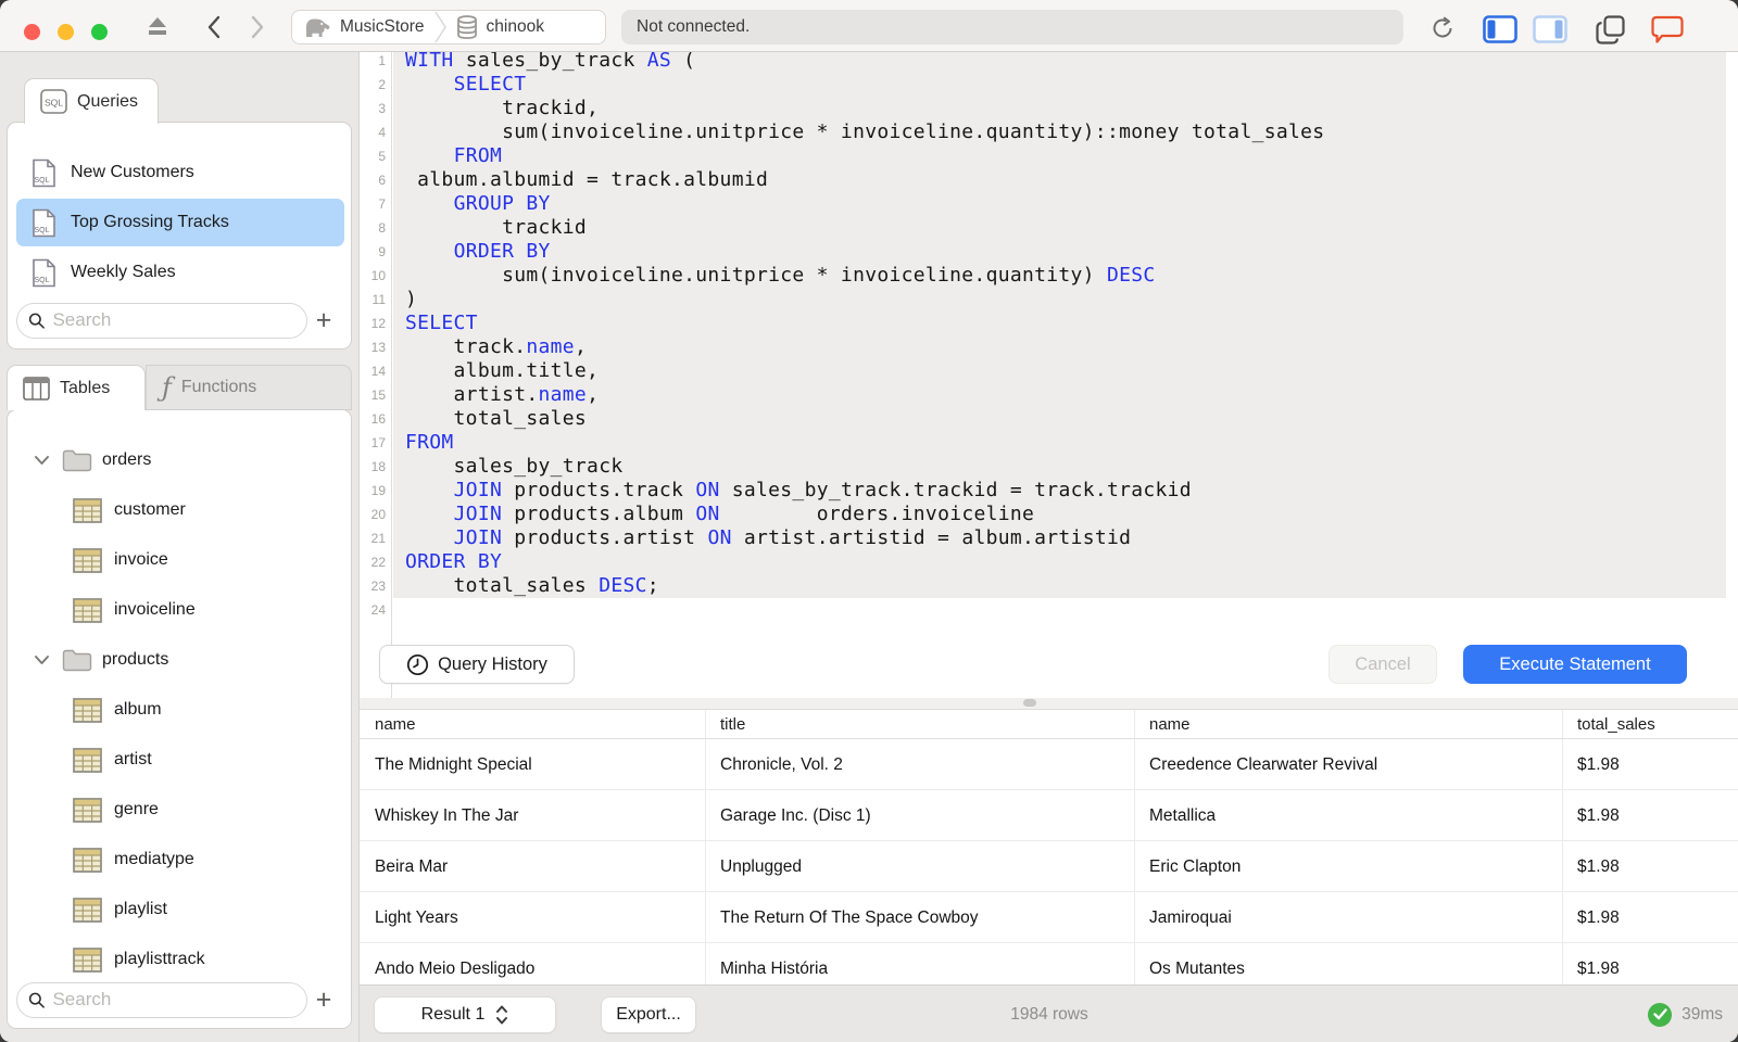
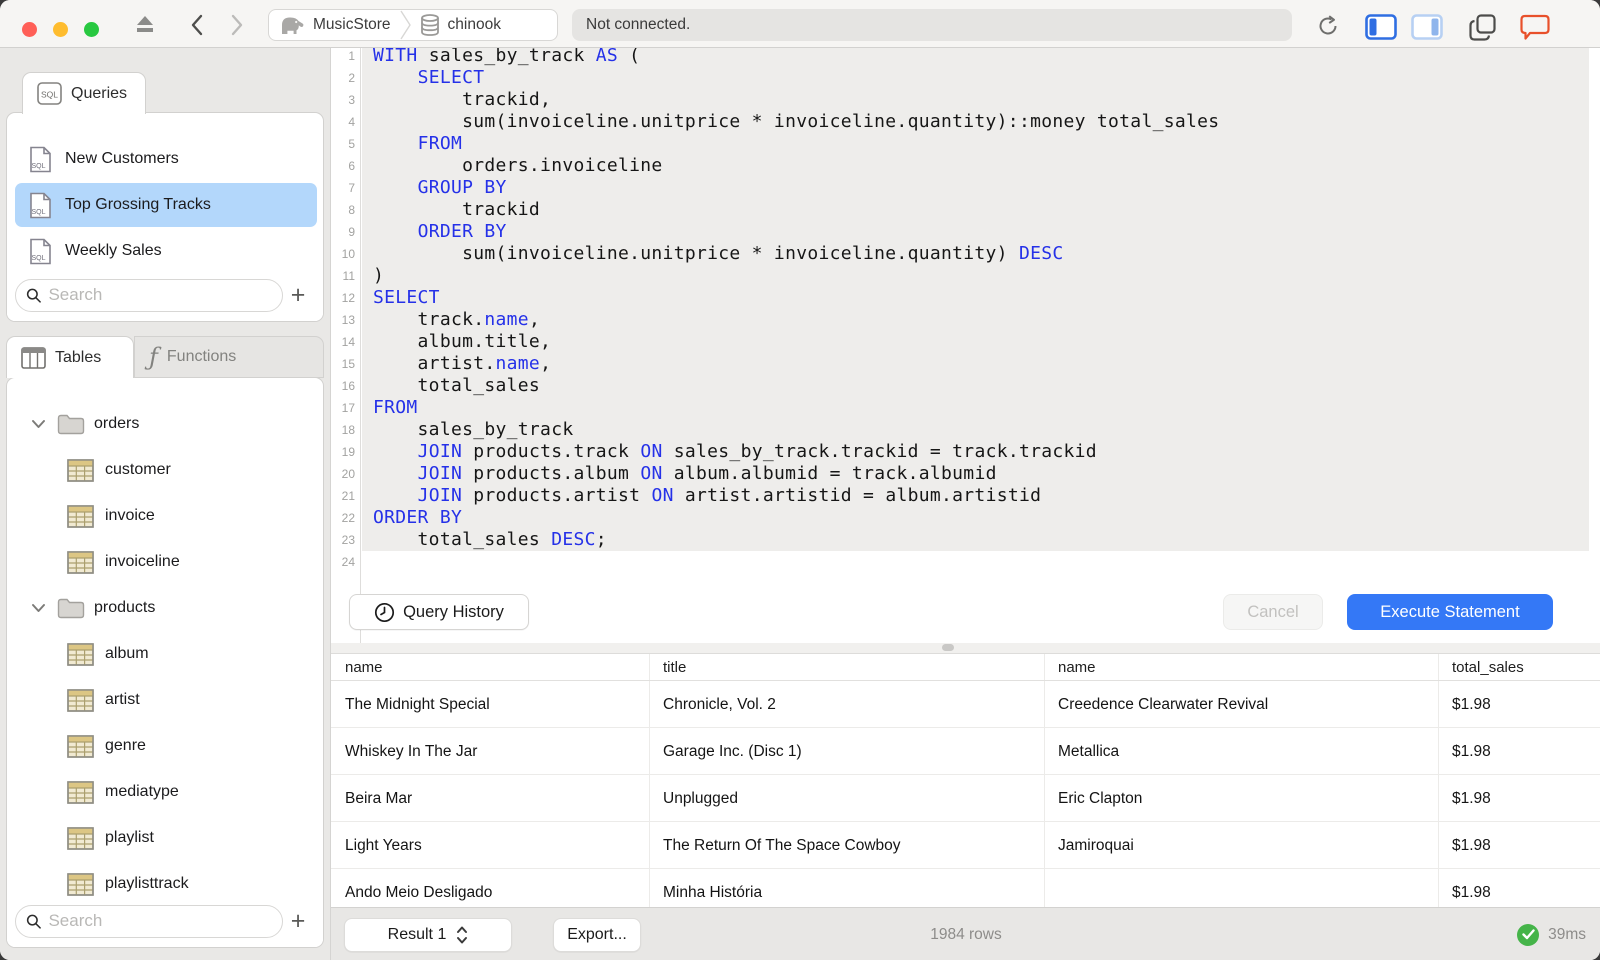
  MusicStore
  chinook
  Not connected.
  SQL
  Queries
  New Customers
  Top Grossing Tracks
  Weekly Sales
  Search
  +
  Tables
  ƒ
  Functions
  orders
  customer
  invoice
  invoiceline
  products
  album
  artist
  genre
  mediatype
  playlist
  playlisttrack
  Search
  +
  1
  2
  3
  4
  5
  6
  7
  8
  9
  10
  11
  12
  13
  14
  15
  16
  17
  18
  19
  20
  21
  22
  23
  24
  WITH sales_by_track AS (
  SELECT
  trackid,
  sum(invoiceline.unitprice * invoiceline.quantity)::money total_sales
  FROM
- album.albumid = track.albumid
+ orders.invoiceline
  GROUP BY
  trackid
  ORDER BY
  sum(invoiceline.unitprice * invoiceline.quantity) DESC
  )
  SELECT
  track.name,
  album.title,
  artist.name,
  total_sales
  FROM
  sales_by_track
  JOIN products.track ON sales_by_track.trackid = track.trackid
- JOIN products.album ON orders.invoiceline
+ JOIN products.album ON album.albumid = track.albumid
  JOIN products.artist ON artist.artistid = album.artistid
  ORDER BY
  total_sales DESC;
  Query History
  Cancel
  Execute Statement
  name
  title
  name
  total_sales
  The Midnight Special
  Chronicle, Vol. 2
  Creedence Clearwater Revival
  $1.98
  Whiskey In The Jar
  Garage Inc. (Disc 1)
  Metallica
  $1.98
  Beira Mar
  Unplugged
  Eric Clapton
  $1.98
  Light Years
  The Return Of The Space Cowboy
  Jamiroquai
  $1.98
  Ando Meio Desligado
  Minha História
- Os Mutantes
  $1.98
  Result 1
  Export...
  1984 rows
  39ms
